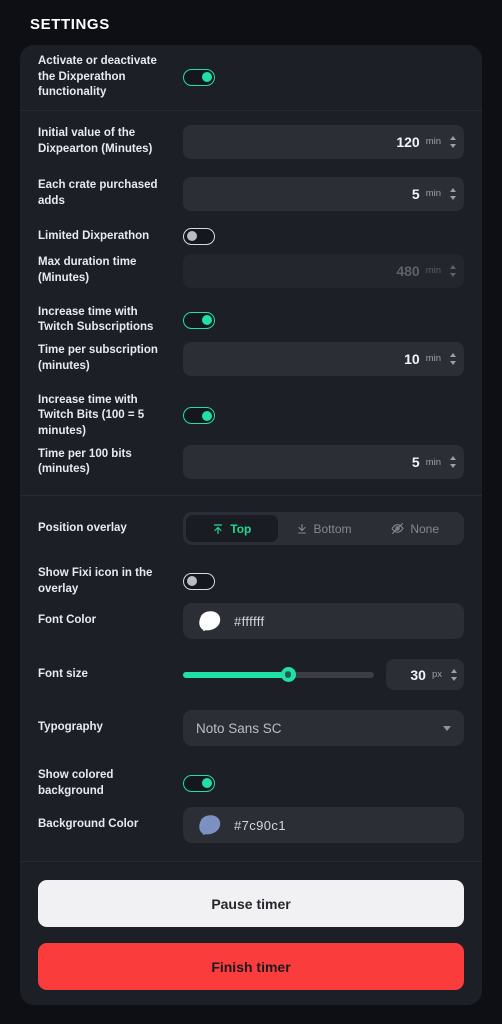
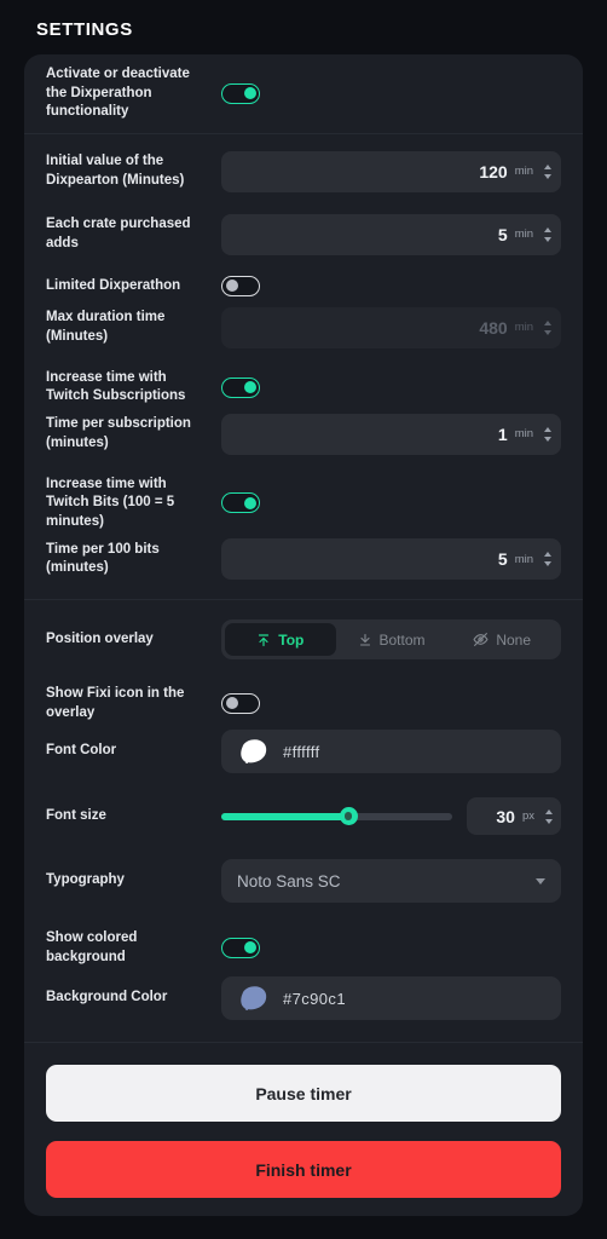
  SETTINGS
  Activate or deactivate the Dixperathon functionality
  Initial value of the Dixpearton (Minutes)
  120
  min
  Each crate purchased adds
  5
  min
  Limited Dixperathon
  Max duration time (Minutes)
  480
  min
  Increase time with Twitch Subscriptions
  Time per subscription (minutes)
- 10
+ 1
  min
  Increase time with Twitch Bits (100 = 5 minutes)
  Time per 100 bits (minutes)
  5
  min
  Position overlay
  Top
  Bottom
  None
  Show Fixi icon in the overlay
  Font Color
  #ffffff
  Font size
  30
  px
  Typography
  Noto Sans SC
  Show colored background
  Background Color
  #7c90c1
  Pause timer
  Finish timer
